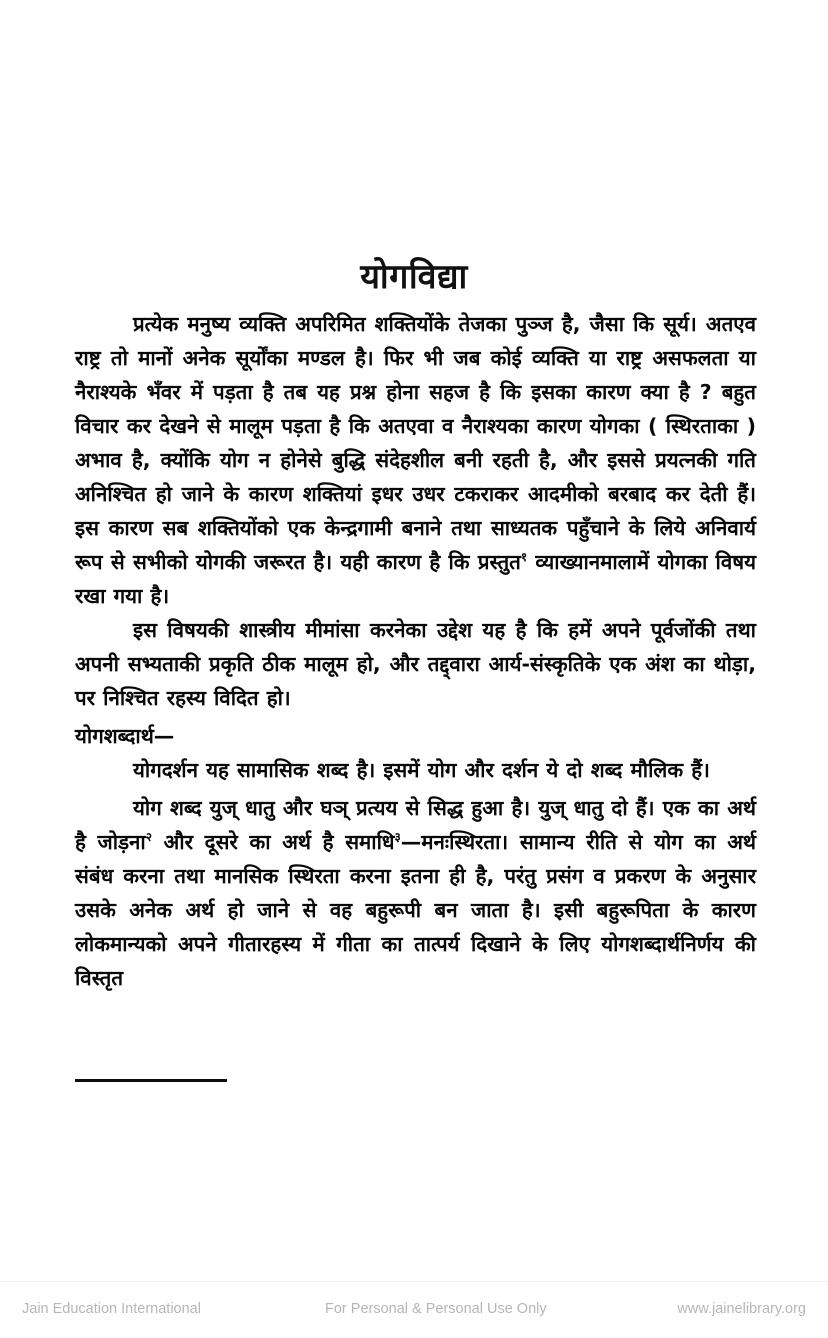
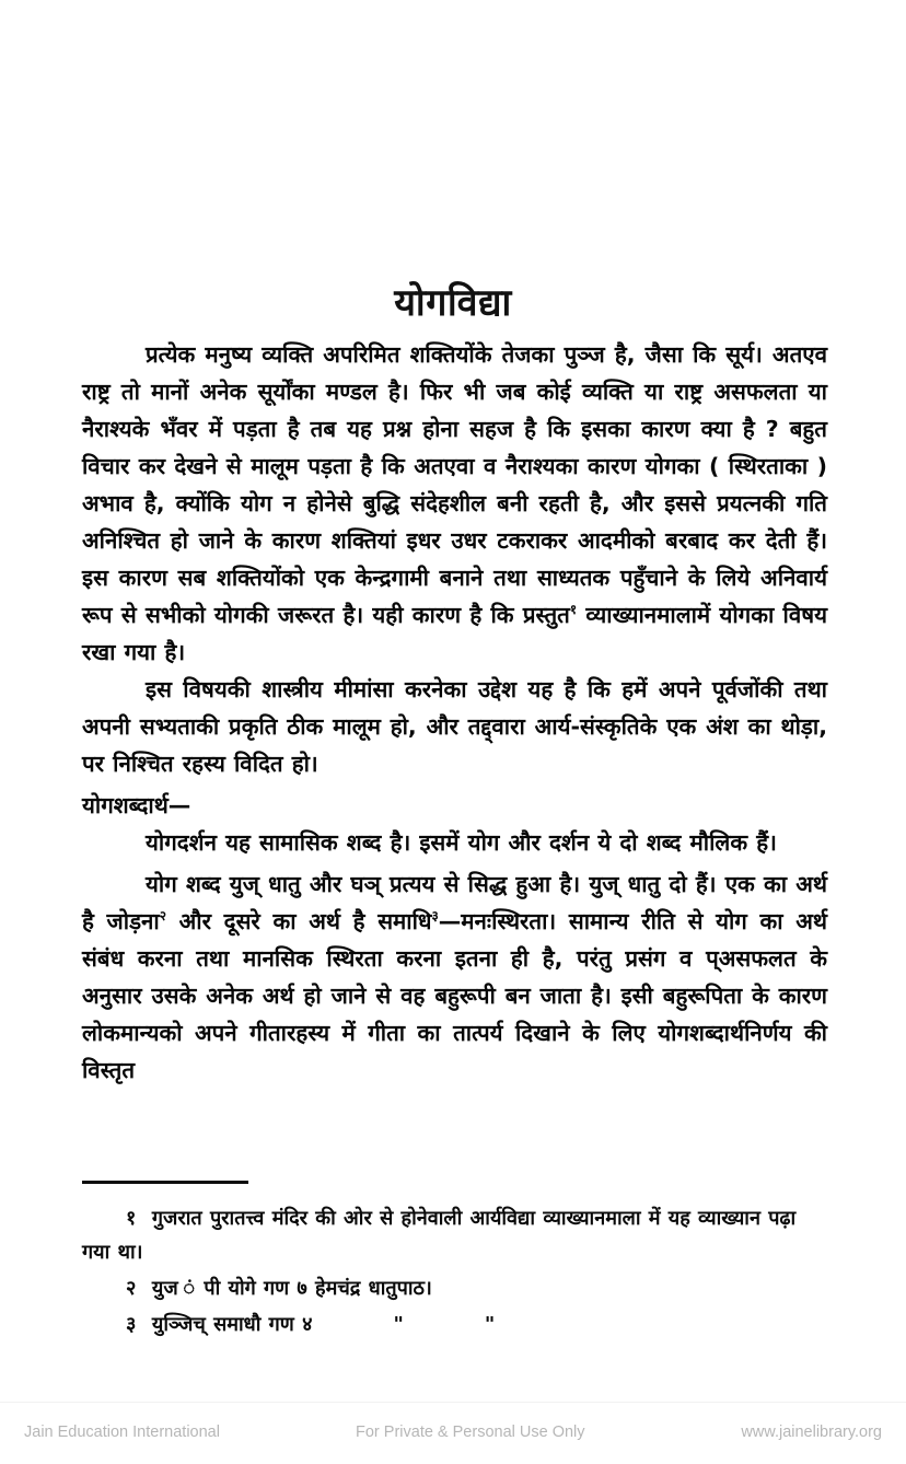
  योगविद्या
  प्रत्येक मनुष्य व्यक्ति अपरिमित शक्तियोंके तेजका पुञ्ज है, जैसा कि सूर्य। अतएव राष्ट्र तो मानों अनेक सूर्योंका मण्डल है। फिर भी जब कोई व्यक्ति या राष्ट्र असफलता या नैराश्यके भँवर में पड़ता है तब यह प्रश्न होना सहज है कि इसका कारण क्या है ? बहुत विचार कर देखने से मालूम पड़ता है कि अतएवा व नैराश्यका कारण योगका ( स्थिरताका ) अभाव है, क्योंकि योग न होनेसे बुद्धि संदेहशील बनी रहती है, और इससे प्रयत्नकी गति अनिश्चित हो जाने के कारण शक्तियां इधर उधर टकराकर आदमीको बरबाद कर देती हैं। इस कारण सब शक्तियोंको एक केन्द्रगामी बनाने तथा साध्यतक पहुँचाने के लिये अनिवार्य रूप से सभीको योगकी जरूरत है। यही कारण है कि प्रस्तुत१ व्याख्यानमालामें योगका विषय रखा गया है।
  इस विषयकी शास्त्रीय मीमांसा करनेका उद्देश यह है कि हमें अपने पूर्वजोंकी तथा अपनी सभ्यताकी प्रकृति ठीक मालूम हो, और तद्द्वारा आर्य-संस्कृतिके एक अंश का थोड़ा, पर निश्चित रहस्य विदित हो।
  योगशब्दार्थ—
  योगदर्शन यह सामासिक शब्द है। इसमें योग और दर्शन ये दो शब्द मौलिक हैं।
- योग शब्द युज् धातु और घञ् प्रत्यय से सिद्ध हुआ है। युज् धातु दो हैं। एक का अर्थ है जोड़ना२ और दूसरे का अर्थ है समाधि३—मनःस्थिरता। सामान्य रीति से योग का अर्थ संबंध करना तथा मानसिक स्थिरता करना इतना ही है, परंतु प्रसंग व प्रकरण के अनुसार उसके अनेक अर्थ हो जाने से वह बहुरूपी बन जाता है। इसी बहुरूपिता के कारण लोकमान्यको अपने गीतारहस्य में गीता का तात्पर्य दिखाने के लिए योगशब्दार्थनिर्णय की विस्तृत
+ योग शब्द युज् धातु और घञ् प्रत्यय से सिद्ध हुआ है। युज् धातु दो हैं। एक का अर्थ है जोड़ना२ और दूसरे का अर्थ है समाधि३—मनःस्थिरता। सामान्य रीति से योग का अर्थ संबंध करना तथा मानसिक स्थिरता करना इतना ही है, परंतु प्रसंग व प्असफलत के अनुसार उसके अनेक अर्थ हो जाने से वह बहुरूपी बन जाता है। इसी बहुरूपिता के कारण लोकमान्यको अपने गीतारहस्य में गीता का तात्पर्य दिखाने के लिए योगशब्दार्थनिर्णय की विस्तृत
+ १ गुजरात पुरातत्त्व मंदिर की ओर से होनेवाली आर्यविद्या व्याख्यानमाला में यह व्याख्यान पढ़ा गया था।
+ २ युज ं पी योगे गण ७ हेमचंद्र धातुपाठ।
+ ३ युञ्जिच् समाधौ गण ४ " "
  Jain Education International
- For Personal & Personal Use Only
+ For Private & Personal Use Only
  www.jainelibrary.org
